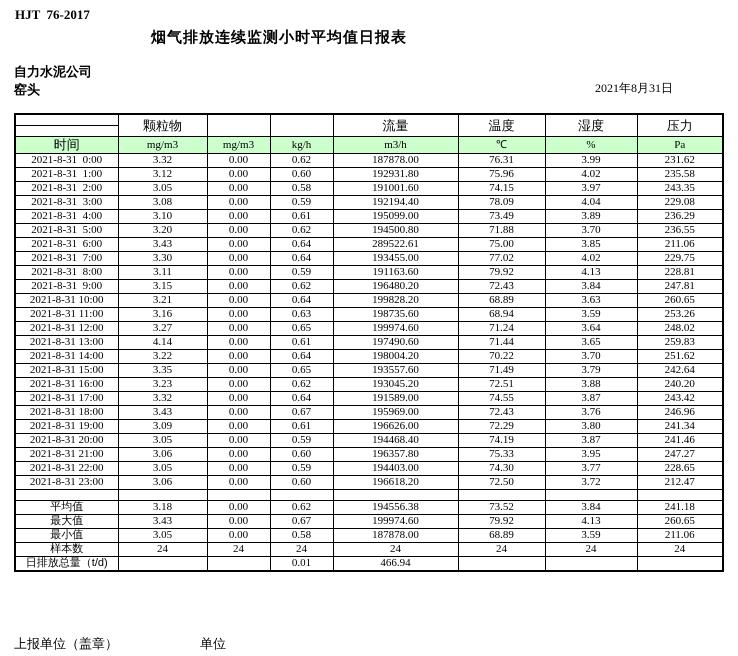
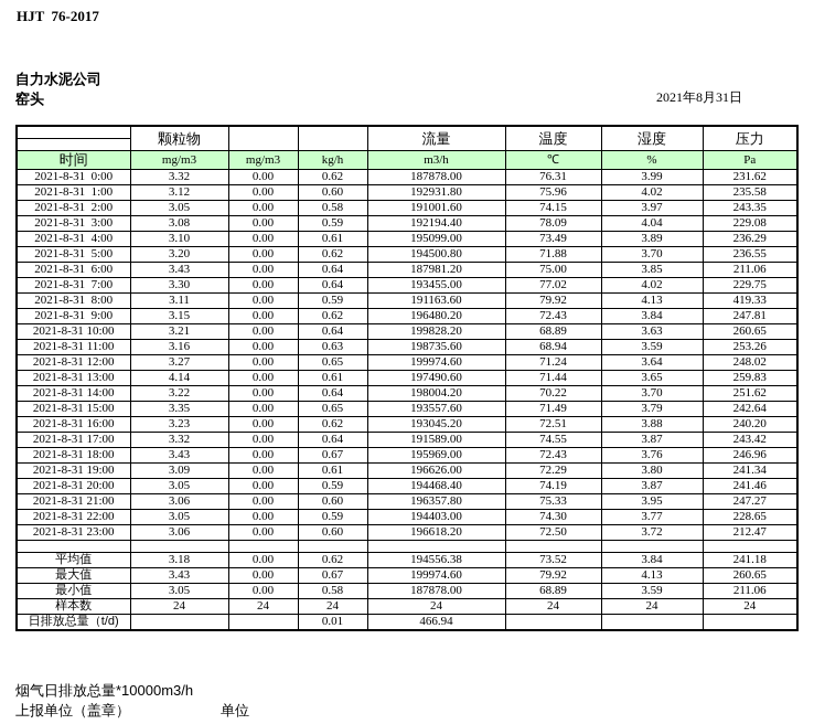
  HJT 76-2017
- 烟气排放连续监测小时平均值日报表
  自力水泥公司
  窑头
  2021年8月31日
  	颗粒物			流量	温度	湿度	压力
  时间	mg/m3	mg/m3	kg/h	m3/h	℃	%	Pa
  2021-8-31 0:00	3.32	0.00	0.62	187878.00	76.31	3.99	231.62
  2021-8-31 1:00	3.12	0.00	0.60	192931.80	75.96	4.02	235.58
  2021-8-31 2:00	3.05	0.00	0.58	191001.60	74.15	3.97	243.35
  2021-8-31 3:00	3.08	0.00	0.59	192194.40	78.09	4.04	229.08
  2021-8-31 4:00	3.10	0.00	0.61	195099.00	73.49	3.89	236.29
  2021-8-31 5:00	3.20	0.00	0.62	194500.80	71.88	3.70	236.55
- 2021-8-31 6:00	3.43	0.00	0.64	289522.61	75.00	3.85	211.06
+ 2021-8-31 6:00	3.43	0.00	0.64	187981.20	75.00	3.85	211.06
  2021-8-31 7:00	3.30	0.00	0.64	193455.00	77.02	4.02	229.75
- 2021-8-31 8:00	3.11	0.00	0.59	191163.60	79.92	4.13	228.81
+ 2021-8-31 8:00	3.11	0.00	0.59	191163.60	79.92	4.13	419.33
  2021-8-31 9:00	3.15	0.00	0.62	196480.20	72.43	3.84	247.81
  2021-8-31 10:00	3.21	0.00	0.64	199828.20	68.89	3.63	260.65
  2021-8-31 11:00	3.16	0.00	0.63	198735.60	68.94	3.59	253.26
  2021-8-31 12:00	3.27	0.00	0.65	199974.60	71.24	3.64	248.02
  2021-8-31 13:00	4.14	0.00	0.61	197490.60	71.44	3.65	259.83
  2021-8-31 14:00	3.22	0.00	0.64	198004.20	70.22	3.70	251.62
  2021-8-31 15:00	3.35	0.00	0.65	193557.60	71.49	3.79	242.64
  2021-8-31 16:00	3.23	0.00	0.62	193045.20	72.51	3.88	240.20
  2021-8-31 17:00	3.32	0.00	0.64	191589.00	74.55	3.87	243.42
  2021-8-31 18:00	3.43	0.00	0.67	195969.00	72.43	3.76	246.96
  2021-8-31 19:00	3.09	0.00	0.61	196626.00	72.29	3.80	241.34
  2021-8-31 20:00	3.05	0.00	0.59	194468.40	74.19	3.87	241.46
  2021-8-31 21:00	3.06	0.00	0.60	196357.80	75.33	3.95	247.27
  2021-8-31 22:00	3.05	0.00	0.59	194403.00	74.30	3.77	228.65
  2021-8-31 23:00	3.06	0.00	0.60	196618.20	72.50	3.72	212.47
  平均值	3.18	0.00	0.62	194556.38	73.52	3.84	241.18
  最大值	3.43	0.00	0.67	199974.60	79.92	4.13	260.65
  最小值	3.05	0.00	0.58	187878.00	68.89	3.59	211.06
  样本数	24	24	24	24	24	24	24
  日排放总量（t/d)			0.01	466.94
+ 烟气日排放总量*10000m3/h
  上报单位（盖章）
  单位
